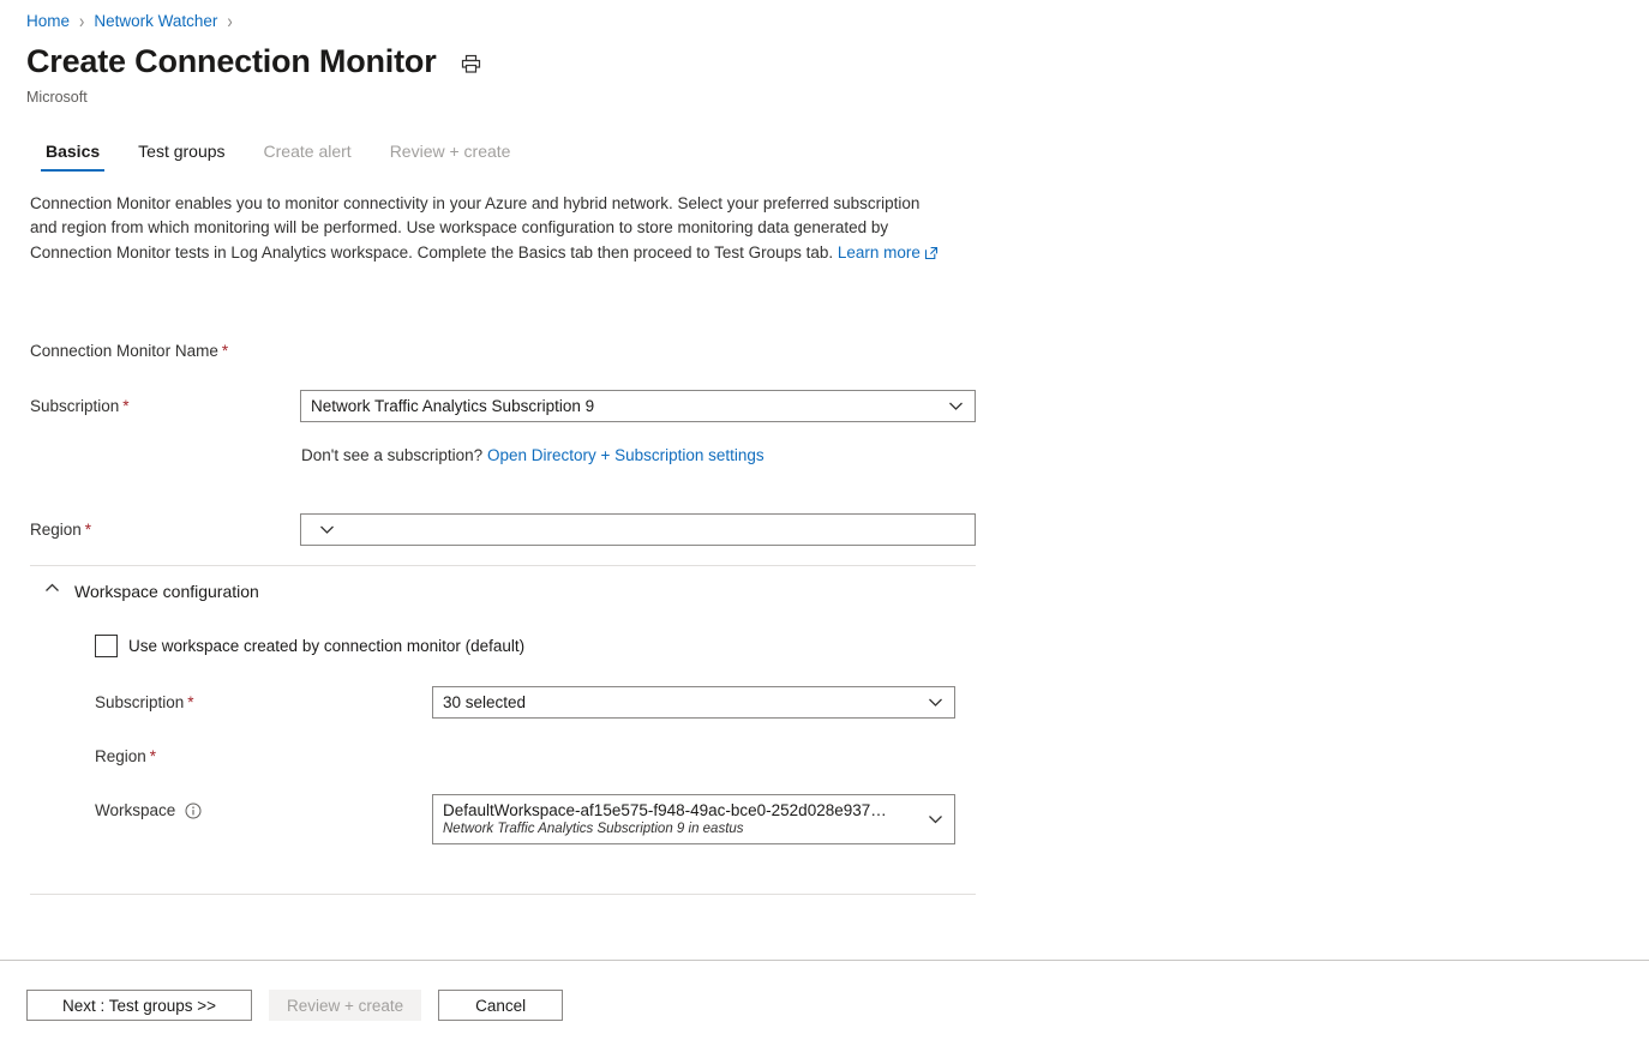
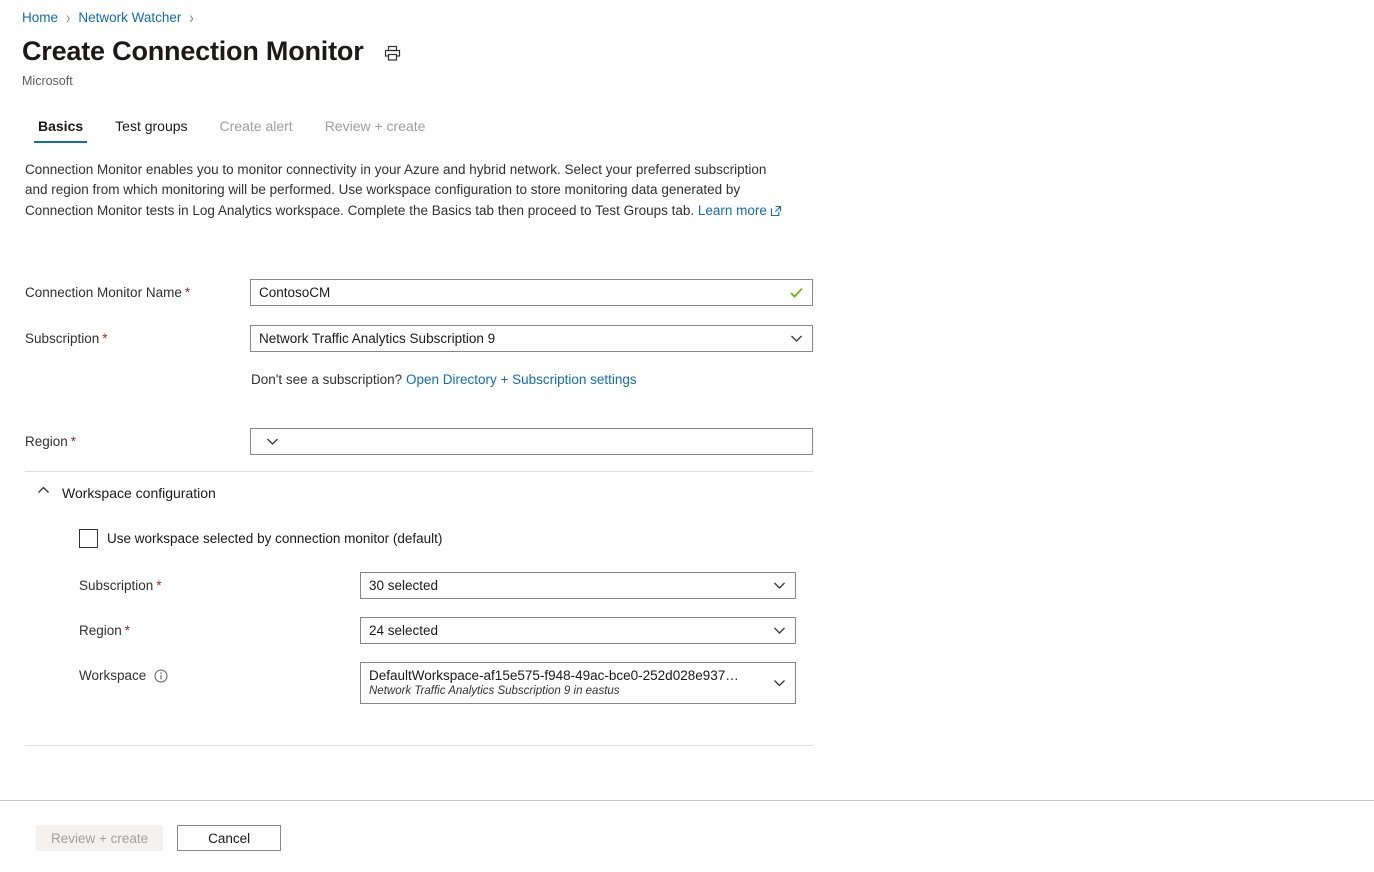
  Home
  ›
  Network Watcher
  ›
  Create Connection Monitor
  Microsoft
  Basics
  Test groups
  Create alert
  Review + create
  Connection Monitor enables you to monitor connectivity in your Azure and hybrid network. Select your preferred subscription and region from which monitoring will be performed. Use workspace configuration to store monitoring data generated by Connection Monitor tests in Log Analytics workspace. Complete the Basics tab then proceed to Test Groups tab. Learn more
  Connection Monitor Name *
+ ContosoCM
  Subscription *
  Network Traffic Analytics Subscription 9
  Don't see a subscription? Open Directory + Subscription settings
  Region *
  Workspace configuration
- Use workspace created by connection monitor (default)
+ Use workspace selected by connection monitor (default)
  Subscription *
  30 selected
  Region *
+ 24 selected
  Workspace
  DefaultWorkspace-af15e575-f948-49ac-bce0-252d028e937…
  Network Traffic Analytics Subscription 9 in eastus
- Next : Test groups >>
  Review + create
  Cancel
